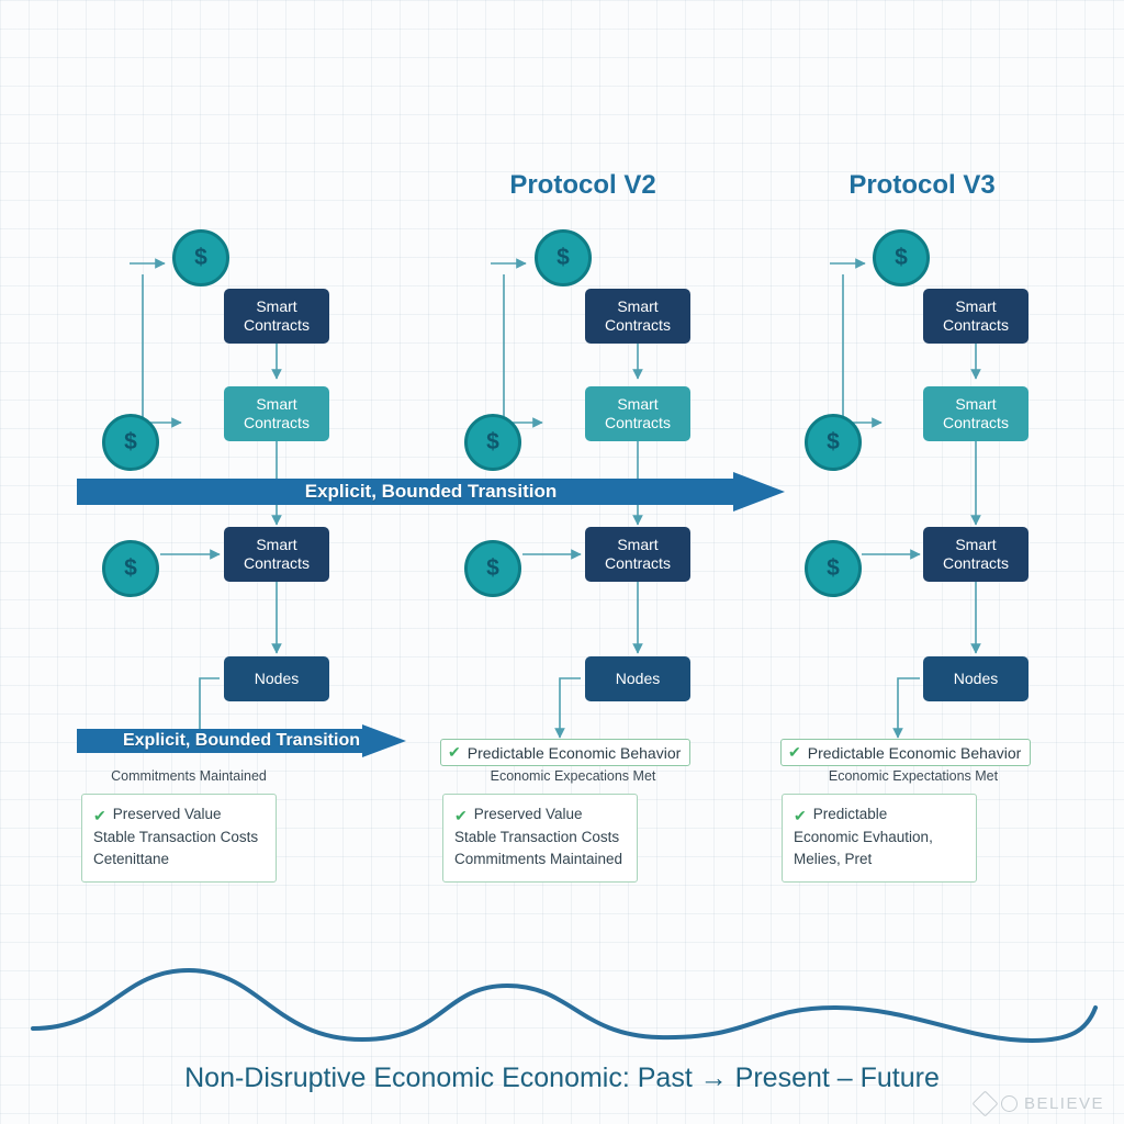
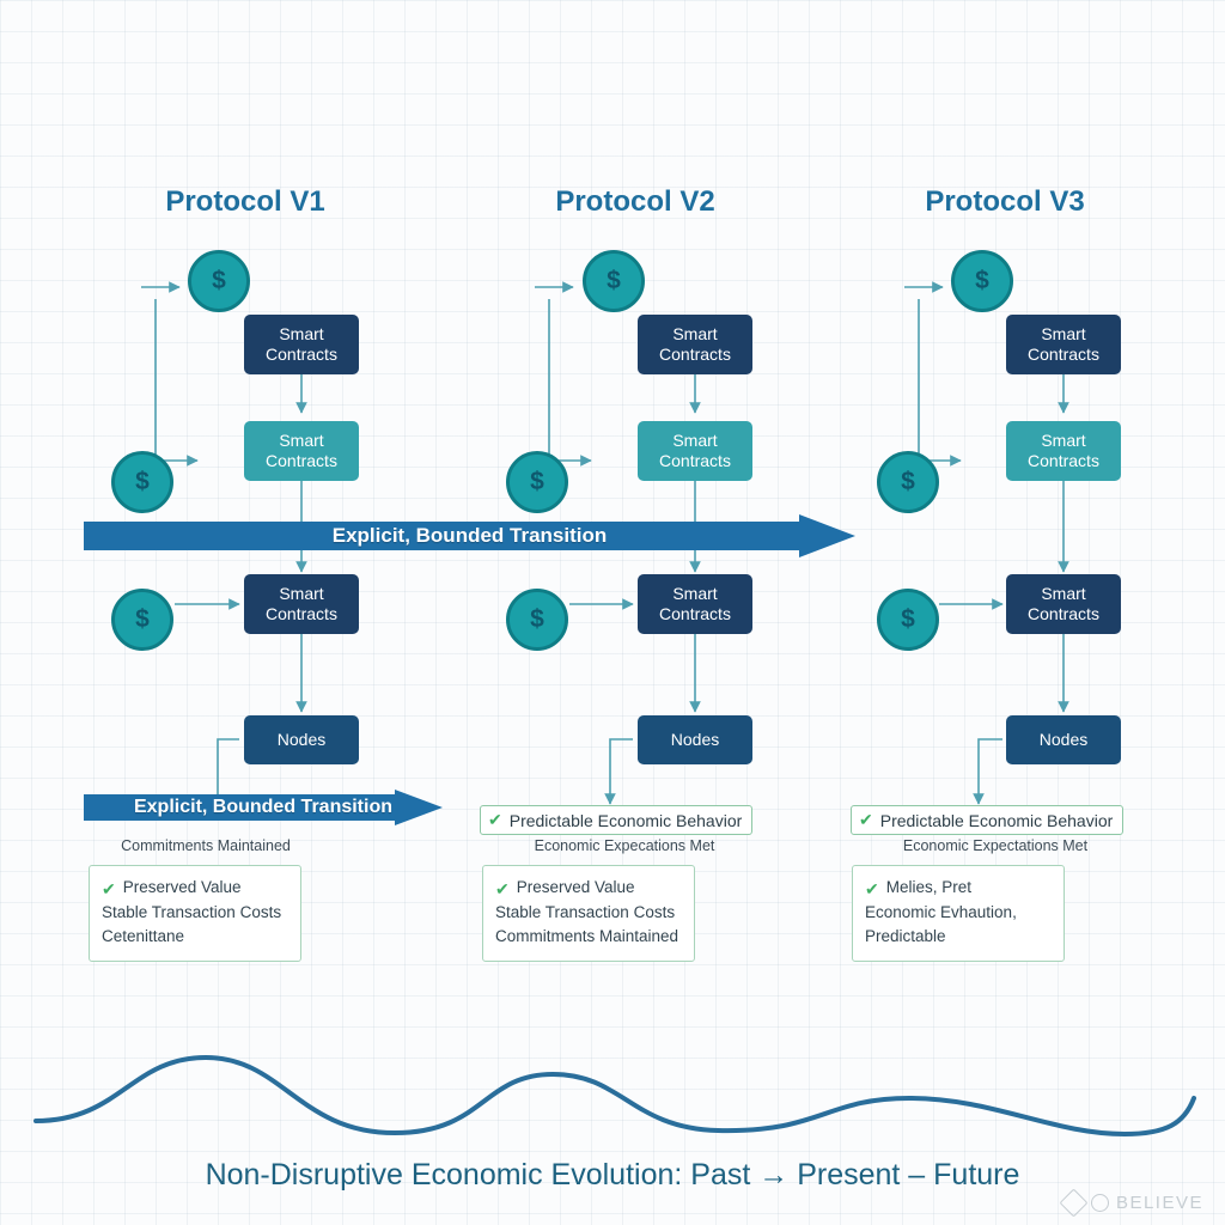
+ Protocol V1
  $
  $
  $
  Smart
  Contracts
  Smart
  Contracts
  Smart
  Contracts
  Nodes
  Protocol V2
  $
  $
  $
  Smart
  Contracts
  Smart
  Contracts
  Smart
  Contracts
  Nodes
  Protocol V3
  $
  $
  $
  Smart
  Contracts
  Smart
  Contracts
  Smart
  Contracts
  Nodes
  Explicit, Bounded Transition
  Explicit, Bounded Transition
  ✔
  Predictable Economic Behavior
  ✔
  Predictable Economic Behavior
  Commitments Maintained
  Economic Expecations Met
  Economic Expectations Met
  ✔
  Preserved Value
  Stable Transaction Costs
  Cetenittane
  ✔
  Preserved Value
  Stable Transaction Costs
  Commitments Maintained
  ✔
- Predictable
+ Melies, Pret
  Economic Evhaution,
- Melies, Pret
+ Predictable
- Non-Disruptive Economic Economic: Past → Present – Future
+ Non-Disruptive Economic Evolution: Past → Present – Future
  BELIEVE
